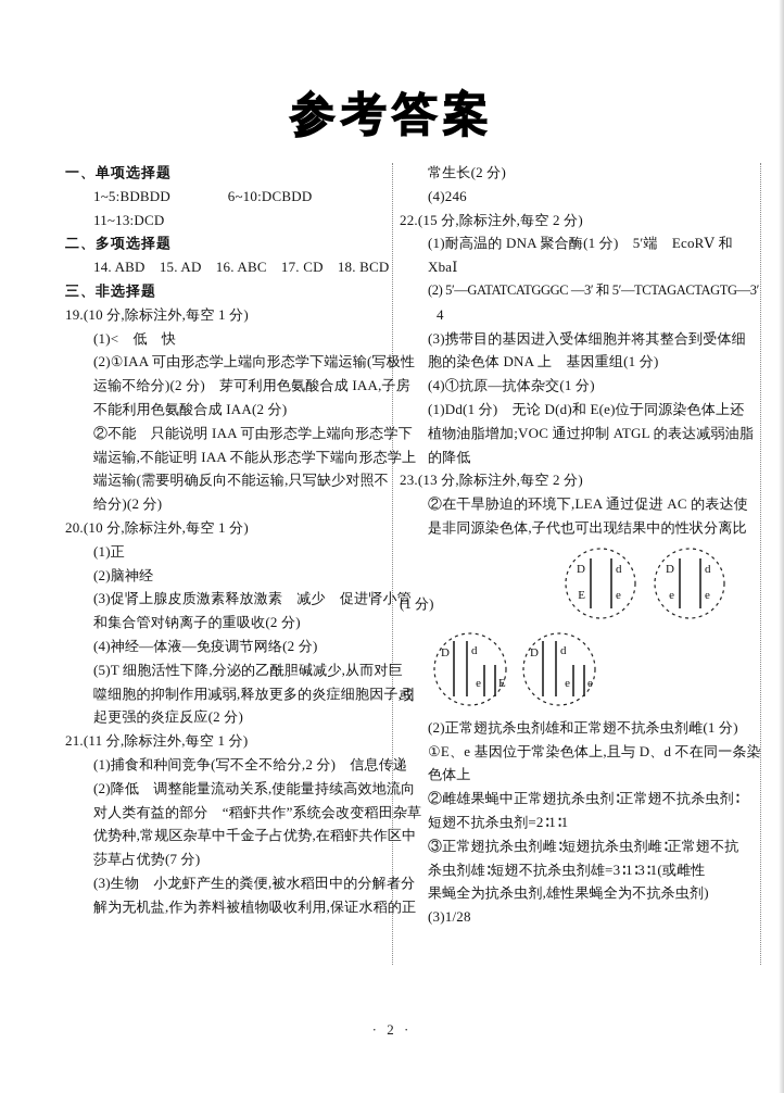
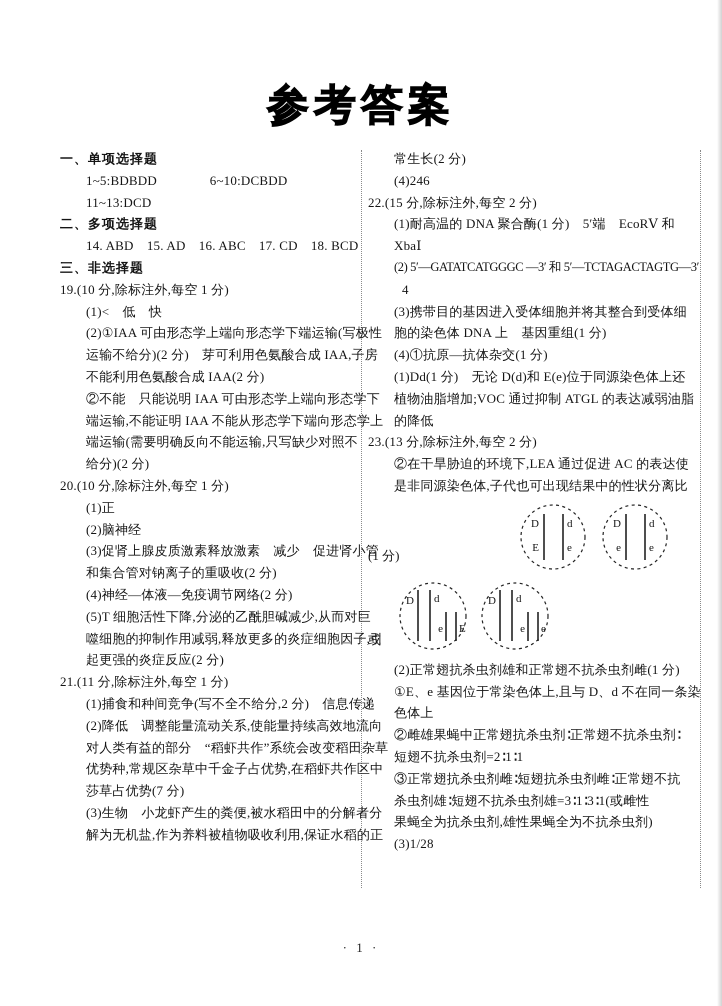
  参考答案
  一、单项选择题
  1~5:BDBDD 6~10:DCBDD
  11~13:DCD
  二、多项选择题
  14. ABD 15. AD 16. ABC 17. CD 18. BCD
  三、非选择题
  19.(10 分,除标注外,每空 1 分)
  (1)< 低 快
  (2)①IAA 可由形态学上端向形态学下端运输(写极性
  运输不给分)(2 分) 芽可利用色氨酸合成 IAA,子房
  不能利用色氨酸合成 IAA(2 分)
  ②不能 只能说明 IAA 可由形态学上端向形态学下
  端运输,不能证明 IAA 不能从形态学下端向形态学上
  端运输(需要明确反向不能运输,只写缺少对照不
  给分)(2 分)
  20.(10 分,除标注外,每空 1 分)
  (1)正
  (2)脑神经
  (3)促肾上腺皮质激素释放激素 减少 促进肾小管
  和集合管对钠离子的重吸收(2 分)
  (4)神经—体液—免疫调节网络(2 分)
  (5)T 细胞活性下降,分泌的乙酰胆碱减少,从而对巨
  噬细胞的抑制作用减弱,释放更多的炎症细胞因子,引
  起更强的炎症反应(2 分)
  21.(11 分,除标注外,每空 1 分)
  (1)捕食和种间竞争(写不全不给分,2 分) 信息传递
  (2)降低 调整能量流动关系,使能量持续高效地流向
  对人类有益的部分 “稻虾共作”系统会改变稻田杂草
  优势种,常规区杂草中千金子占优势,在稻虾共作区中
  莎草占优势(7 分)
  (3)生物 小龙虾产生的粪便,被水稻田中的分解者分
  解为无机盐,作为养料被植物吸收利用,保证水稻的正
  常生长(2 分)
  (4)246
  22.(15 分,除标注外,每空 2 分)
  (1)耐高温的 DNA 聚合酶(1 分) 5′端 EcoRⅤ 和
  XbaⅠ
  (2) 5′—GATATCATGGGC —3′ 和 5′—TCTAGACTAGTG—3′
  4
  (3)携带目的基因进入受体细胞并将其整合到受体细
  胞的染色体 DNA 上 基因重组(1 分)
  (4)①抗原—抗体杂交(1 分)
  (1)Dd(1 分) 无论 D(d)和 E(e)位于同源染色体上还
  植物油脂增加;VOC 通过抑制 ATGL 的表达减弱油脂
  的降低
  23.(13 分,除标注外,每空 2 分)
  ②在干旱胁迫的环境下,LEA 通过促进 AC 的表达使
  是非同源染色体,子代也可出现结果中的性状分离比
  (1 分)
  D
  E
  d
  e
  D
  e
  d
  e
  或
  D
  d
  e
  E
  D
  d
  e
  e
  (2)正常翅抗杀虫剂雄和正常翅不抗杀虫剂雌(1 分)
  ①E、e 基因位于常染色体上,且与 D、d 不在同一条染
  色体上
  ②雌雄果蝇中正常翅抗杀虫剂∶正常翅不抗杀虫剂∶
  短翅不抗杀虫剂=2∶1∶1
  ③正常翅抗杀虫剂雌∶短翅抗杀虫剂雌∶正常翅不抗
  杀虫剂雄∶短翅不抗杀虫剂雄=3∶1∶3∶1(或雌性
  果蝇全为抗杀虫剂,雄性果蝇全为不抗杀虫剂)
  (3)1/28
- · 2 ·
+ · 1 ·
